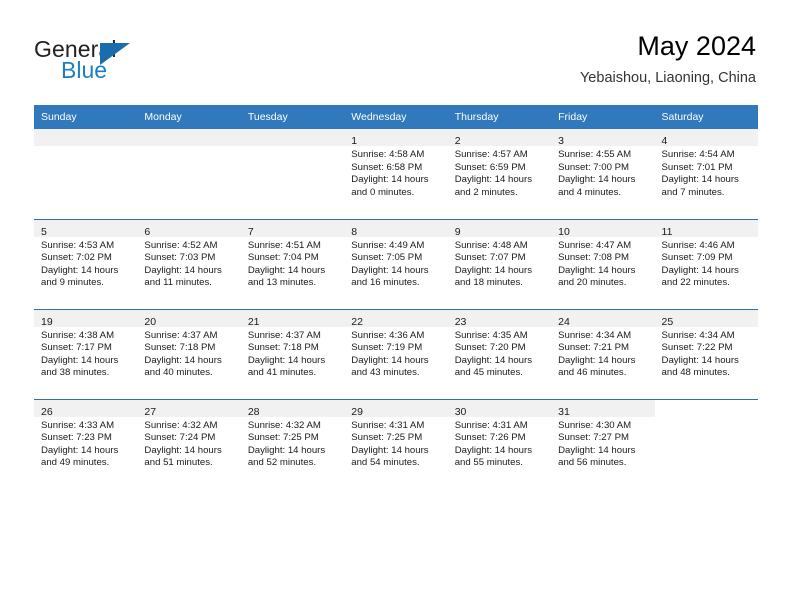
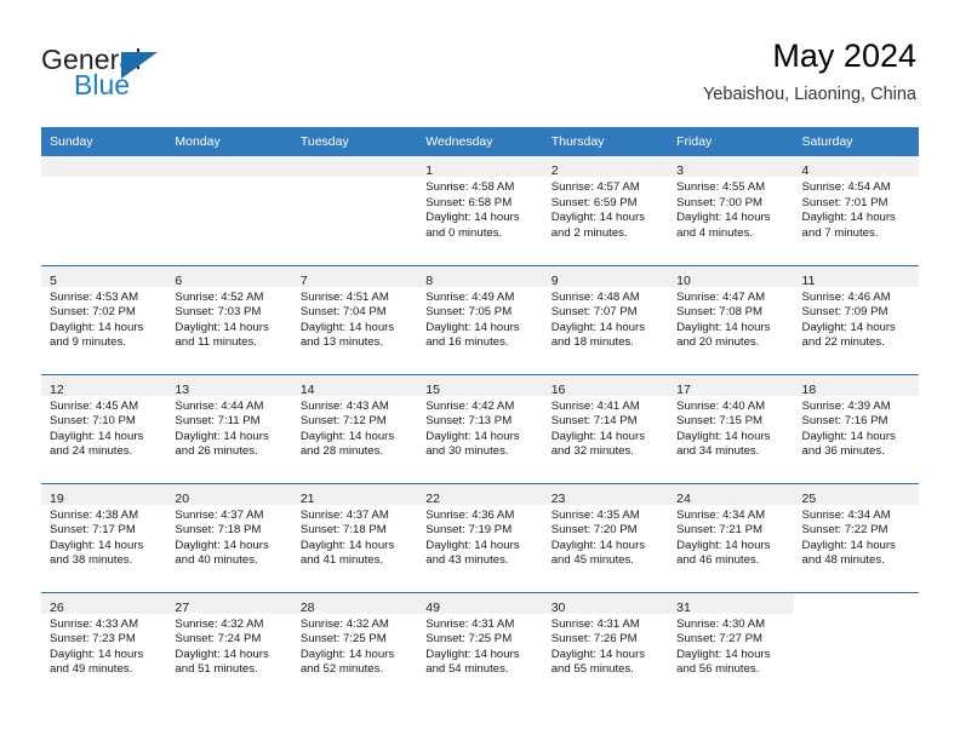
  General
  Blue
  May 2024
  Yebaishou, Liaoning, China
  Sunday	Monday	Tuesday	Wednesday	Thursday	Friday	Saturday
  			1Sunrise: 4:58 AMSunset: 6:58 PMDaylight: 14 hoursand 0 minutes.	2Sunrise: 4:57 AMSunset: 6:59 PMDaylight: 14 hoursand 2 minutes.	3Sunrise: 4:55 AMSunset: 7:00 PMDaylight: 14 hoursand 4 minutes.	4Sunrise: 4:54 AMSunset: 7:01 PMDaylight: 14 hoursand 7 minutes.
  5Sunrise: 4:53 AMSunset: 7:02 PMDaylight: 14 hoursand 9 minutes.	6Sunrise: 4:52 AMSunset: 7:03 PMDaylight: 14 hoursand 11 minutes.	7Sunrise: 4:51 AMSunset: 7:04 PMDaylight: 14 hoursand 13 minutes.	8Sunrise: 4:49 AMSunset: 7:05 PMDaylight: 14 hoursand 16 minutes.	9Sunrise: 4:48 AMSunset: 7:07 PMDaylight: 14 hoursand 18 minutes.	10Sunrise: 4:47 AMSunset: 7:08 PMDaylight: 14 hoursand 20 minutes.	11Sunrise: 4:46 AMSunset: 7:09 PMDaylight: 14 hoursand 22 minutes.
+ 12Sunrise: 4:45 AMSunset: 7:10 PMDaylight: 14 hoursand 24 minutes.	13Sunrise: 4:44 AMSunset: 7:11 PMDaylight: 14 hoursand 26 minutes.	14Sunrise: 4:43 AMSunset: 7:12 PMDaylight: 14 hoursand 28 minutes.	15Sunrise: 4:42 AMSunset: 7:13 PMDaylight: 14 hoursand 30 minutes.	16Sunrise: 4:41 AMSunset: 7:14 PMDaylight: 14 hoursand 32 minutes.	17Sunrise: 4:40 AMSunset: 7:15 PMDaylight: 14 hoursand 34 minutes.	18Sunrise: 4:39 AMSunset: 7:16 PMDaylight: 14 hoursand 36 minutes.
  19Sunrise: 4:38 AMSunset: 7:17 PMDaylight: 14 hoursand 38 minutes.	20Sunrise: 4:37 AMSunset: 7:18 PMDaylight: 14 hoursand 40 minutes.	21Sunrise: 4:37 AMSunset: 7:18 PMDaylight: 14 hoursand 41 minutes.	22Sunrise: 4:36 AMSunset: 7:19 PMDaylight: 14 hoursand 43 minutes.	23Sunrise: 4:35 AMSunset: 7:20 PMDaylight: 14 hoursand 45 minutes.	24Sunrise: 4:34 AMSunset: 7:21 PMDaylight: 14 hoursand 46 minutes.	25Sunrise: 4:34 AMSunset: 7:22 PMDaylight: 14 hoursand 48 minutes.
- 26Sunrise: 4:33 AMSunset: 7:23 PMDaylight: 14 hoursand 49 minutes.	27Sunrise: 4:32 AMSunset: 7:24 PMDaylight: 14 hoursand 51 minutes.	28Sunrise: 4:32 AMSunset: 7:25 PMDaylight: 14 hoursand 52 minutes.	29Sunrise: 4:31 AMSunset: 7:25 PMDaylight: 14 hoursand 54 minutes.	30Sunrise: 4:31 AMSunset: 7:26 PMDaylight: 14 hoursand 55 minutes.	31Sunrise: 4:30 AMSunset: 7:27 PMDaylight: 14 hoursand 56 minutes.
+ 26Sunrise: 4:33 AMSunset: 7:23 PMDaylight: 14 hoursand 49 minutes.	27Sunrise: 4:32 AMSunset: 7:24 PMDaylight: 14 hoursand 51 minutes.	28Sunrise: 4:32 AMSunset: 7:25 PMDaylight: 14 hoursand 52 minutes.	49Sunrise: 4:31 AMSunset: 7:25 PMDaylight: 14 hoursand 54 minutes.	30Sunrise: 4:31 AMSunset: 7:26 PMDaylight: 14 hoursand 55 minutes.	31Sunrise: 4:30 AMSunset: 7:27 PMDaylight: 14 hoursand 56 minutes.
